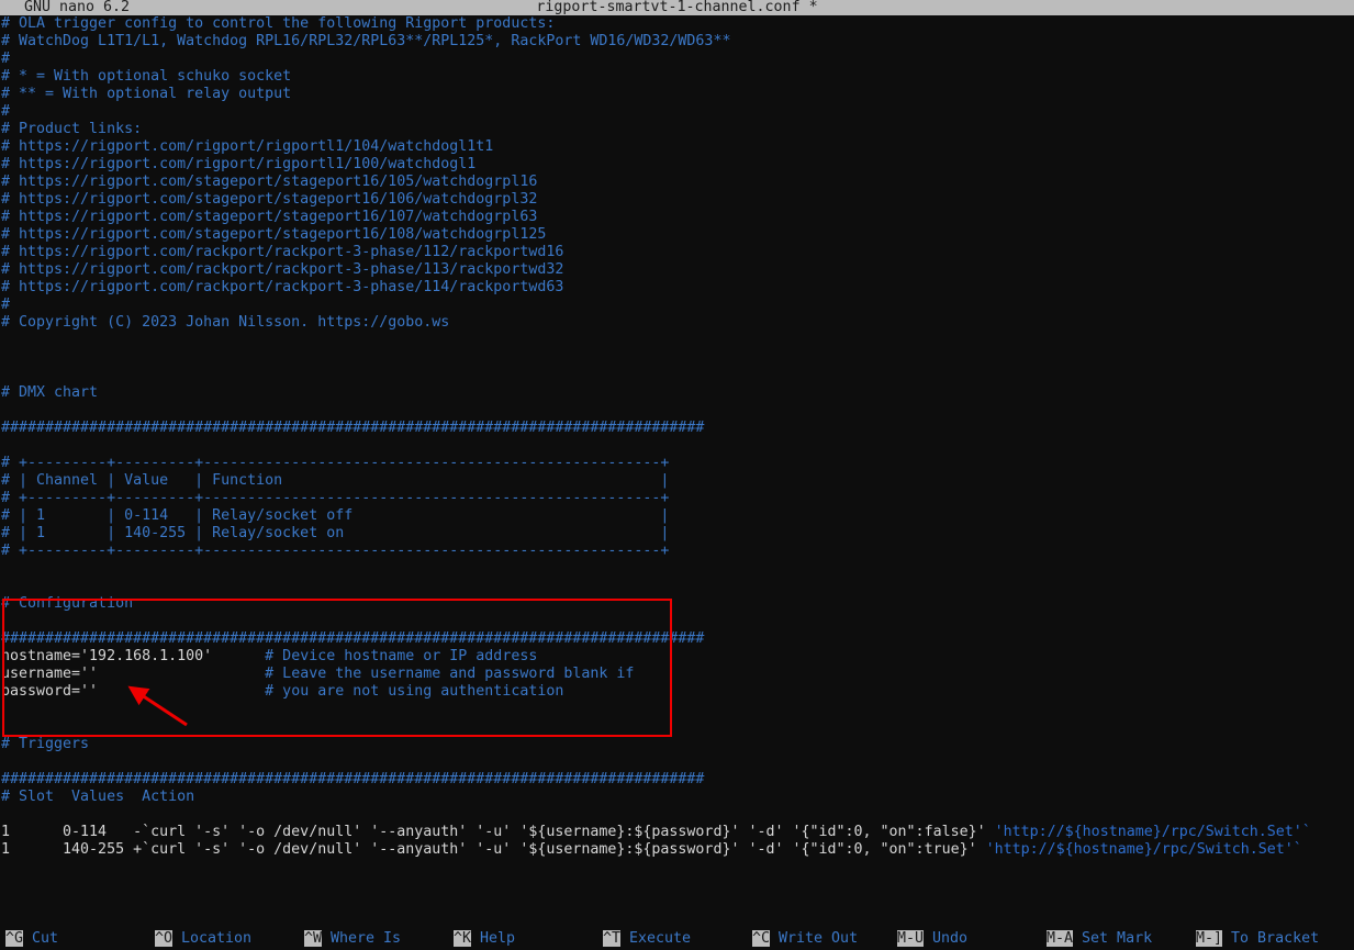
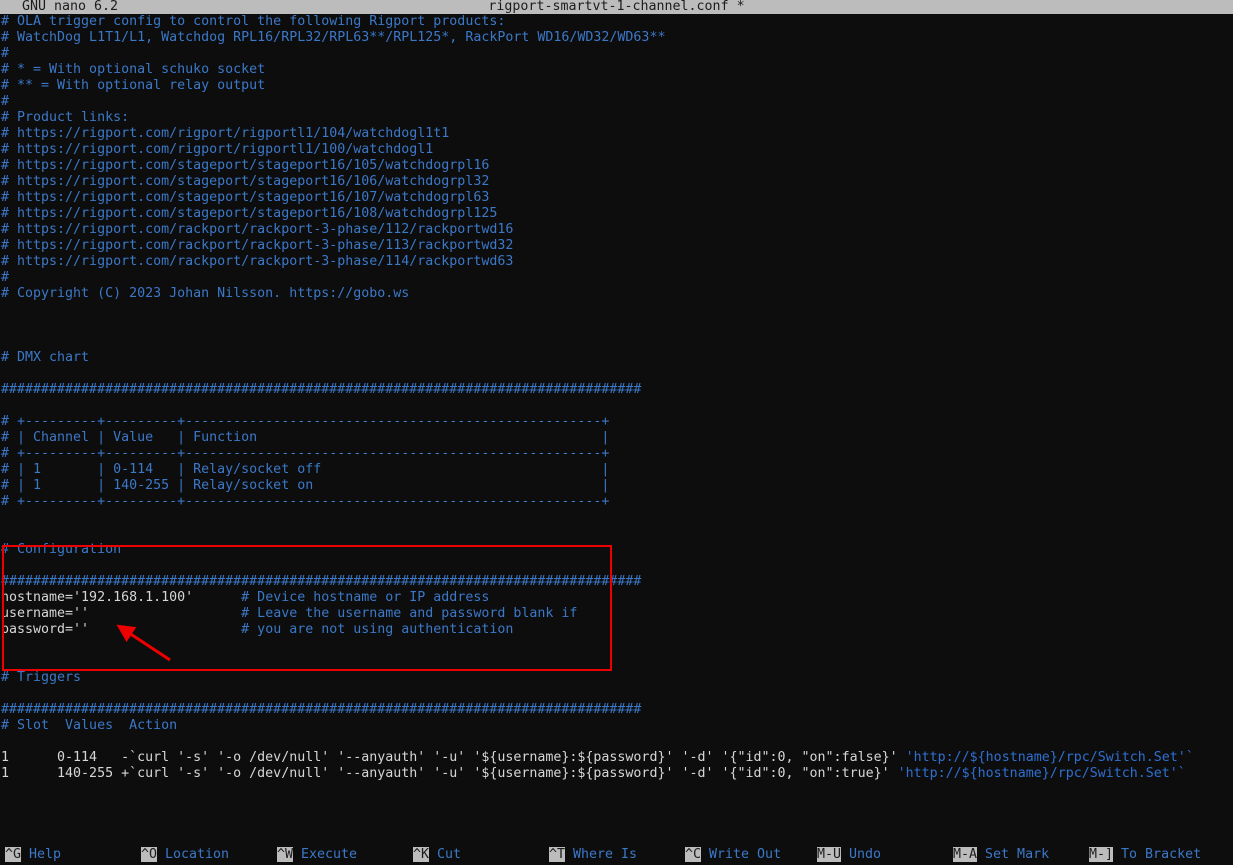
  GNU nano 6.2
  rigport-smartvt-1-channel.conf *
  # OLA trigger config to control the following Rigport products:
  # WatchDog L1T1/L1, Watchdog RPL16/RPL32/RPL63**/RPL125*, RackPort WD16/WD32/WD63**
  #
  # * = With optional schuko socket
  # ** = With optional relay output
  #
  # Product links:
  # https://rigport.com/rigport/rigportl1/104/watchdogl1t1
  # https://rigport.com/rigport/rigportl1/100/watchdogl1
  # https://rigport.com/stageport/stageport16/105/watchdogrpl16
  # https://rigport.com/stageport/stageport16/106/watchdogrpl32
  # https://rigport.com/stageport/stageport16/107/watchdogrpl63
  # https://rigport.com/stageport/stageport16/108/watchdogrpl125
  # https://rigport.com/rackport/rackport-3-phase/112/rackportwd16
  # https://rigport.com/rackport/rackport-3-phase/113/rackportwd32
  # https://rigport.com/rackport/rackport-3-phase/114/rackportwd63
  #
  # Copyright (C) 2023 Johan Nilsson. https://gobo.ws
  # DMX chart
  ################################################################################
  # +---------+---------+----------------------------------------------------+
  # | Channel | Value | Function |
  # +---------+---------+----------------------------------------------------+
  # | 1 | 0-114 | Relay/socket off |
  # | 1 | 140-255 | Relay/socket on |
  # +---------+---------+----------------------------------------------------+
  # Configuration
  ################################################################################
  hostname='192.168.1.100' # Device hostname or IP address
  username='' # Leave the username and password blank if
  password='' # you are not using authentication
  # Triggers
  ################################################################################
  # Slot Values Action
  1 0-114 -`curl '-s' '-o /dev/null' '--anyauth' '-u' '${username}:${password}' '-d' '{"id":0, "on":false}' 'http://${hostname}/rpc/Switch.Set'`
  1 140-255 +`curl '-s' '-o /dev/null' '--anyauth' '-u' '${username}:${password}' '-d' '{"id":0, "on":true}' 'http://${hostname}/rpc/Switch.Set'`
- ^G Cut
+ ^G Help
  ^O Location
- ^W Where Is
+ ^W Execute
- ^K Help
+ ^K Cut
- ^T Execute
+ ^T Where Is
  ^C Write Out
  M-U Undo
  M-A Set Mark
  M-] To Bracket
